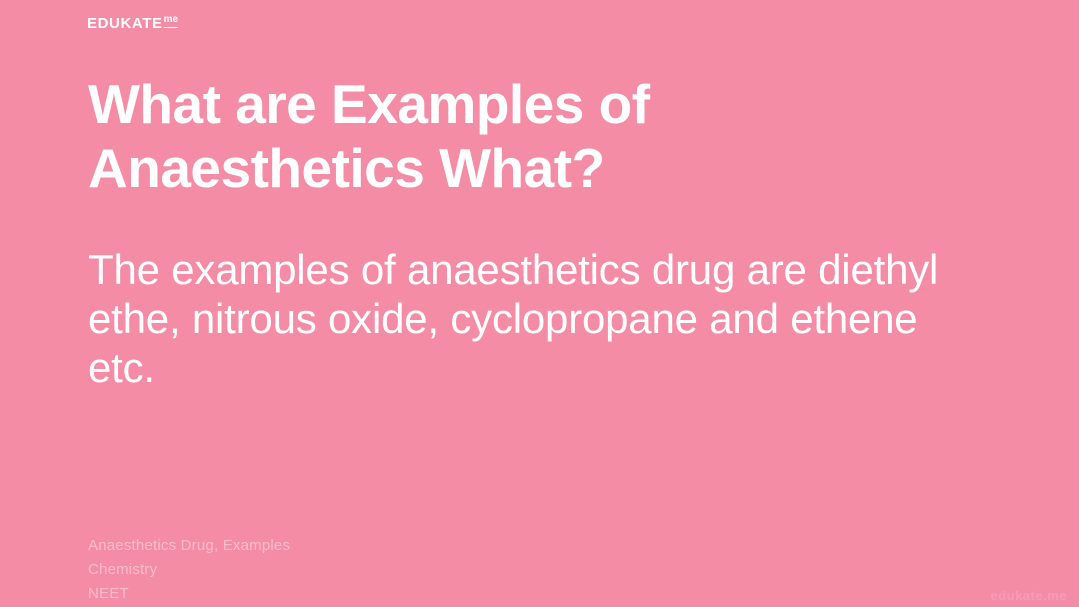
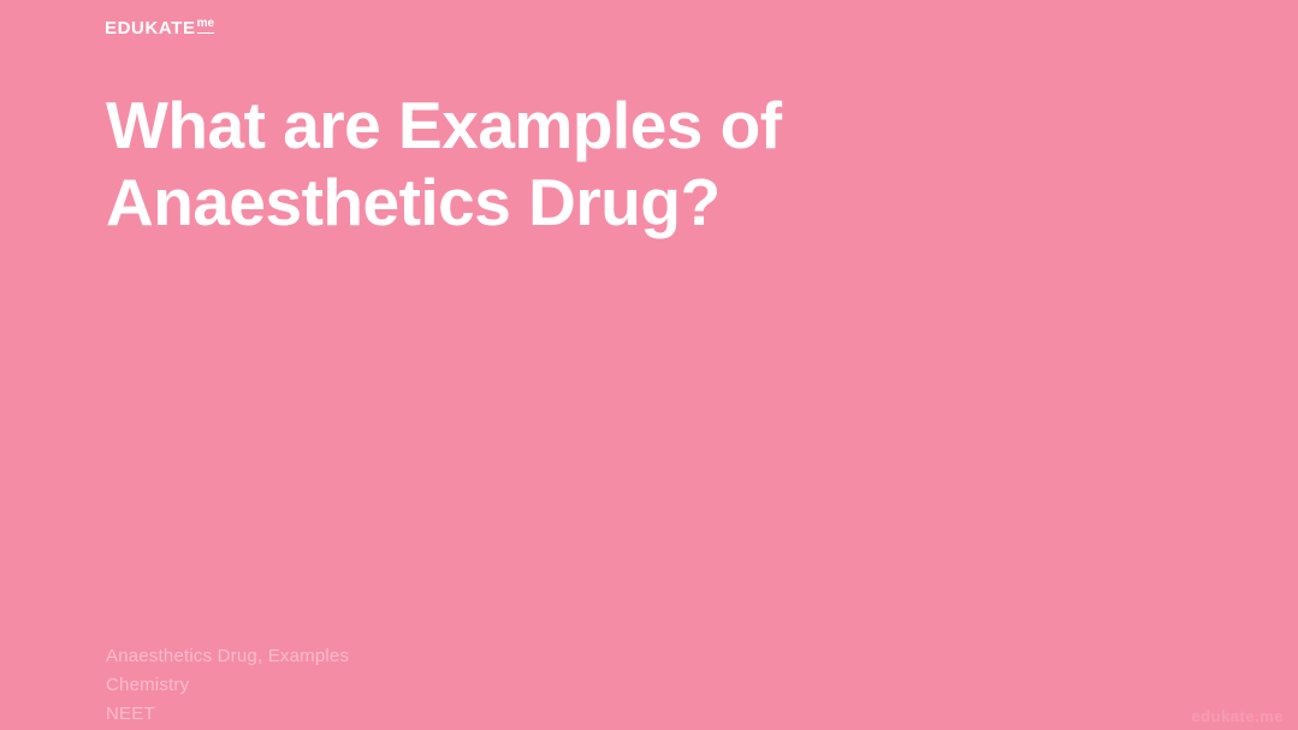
  EDUKATE
  me
- What are Examples of Anaesthetics What?
+ What are Examples of Anaesthetics Drug?
- The examples of anaesthetics drug are diethyl ethe, nitrous oxide, cyclopropane and ethene etc.
  Anaesthetics Drug, Examples
  Chemistry
  NEET
